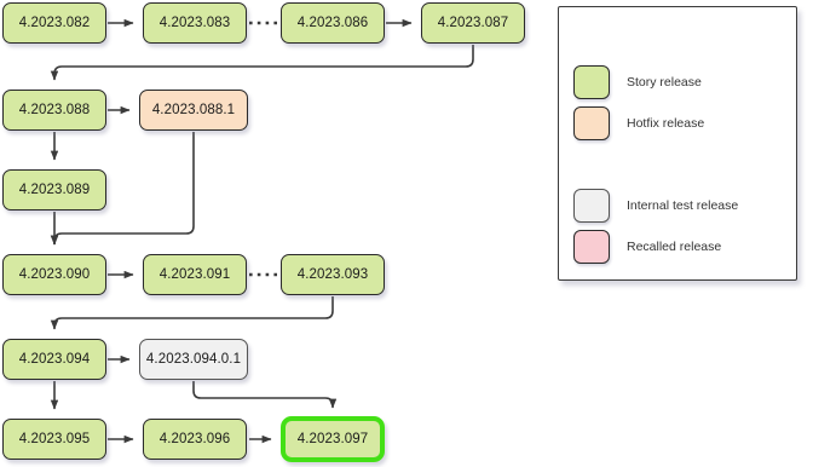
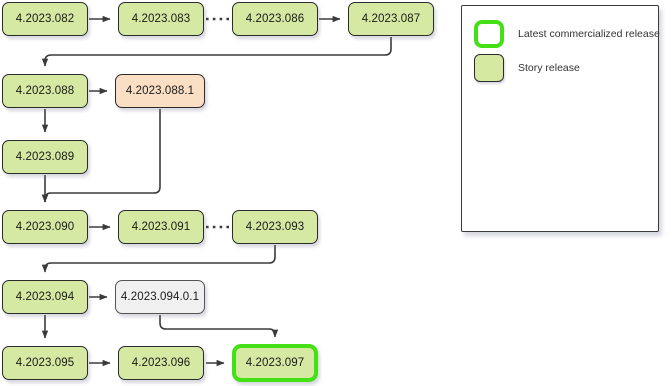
  4.2023.082
  4.2023.083
  4.2023.086
  4.2023.087
  4.2023.088
  4.2023.088.1
  4.2023.089
  4.2023.090
  4.2023.091
  4.2023.093
  4.2023.094
  4.2023.094.0.1
  4.2023.095
  4.2023.096
  4.2023.097
+ Latest commercialized release
  Story release
- Hotfix release
- Internal test release
- Recalled release
